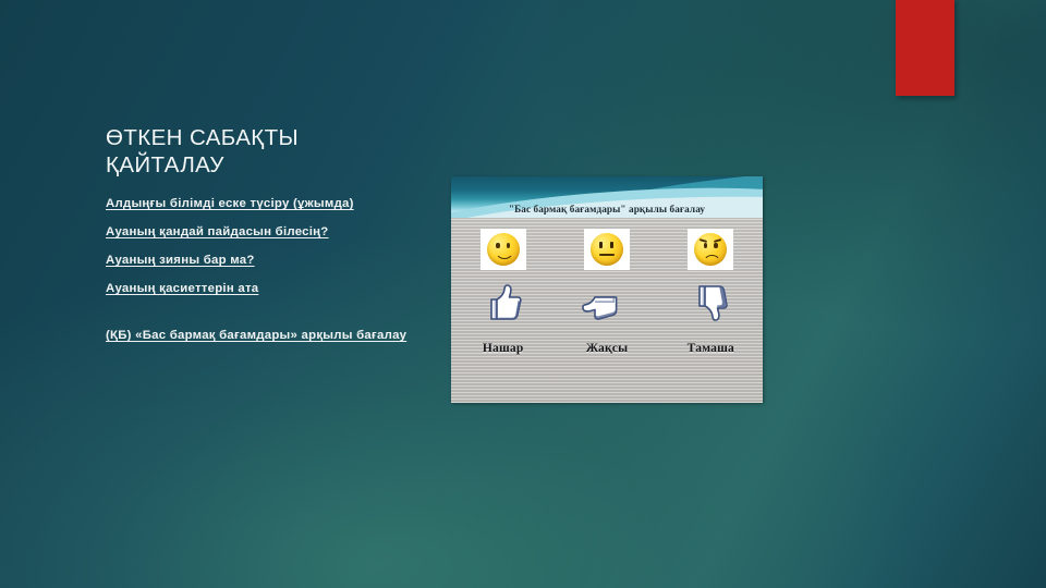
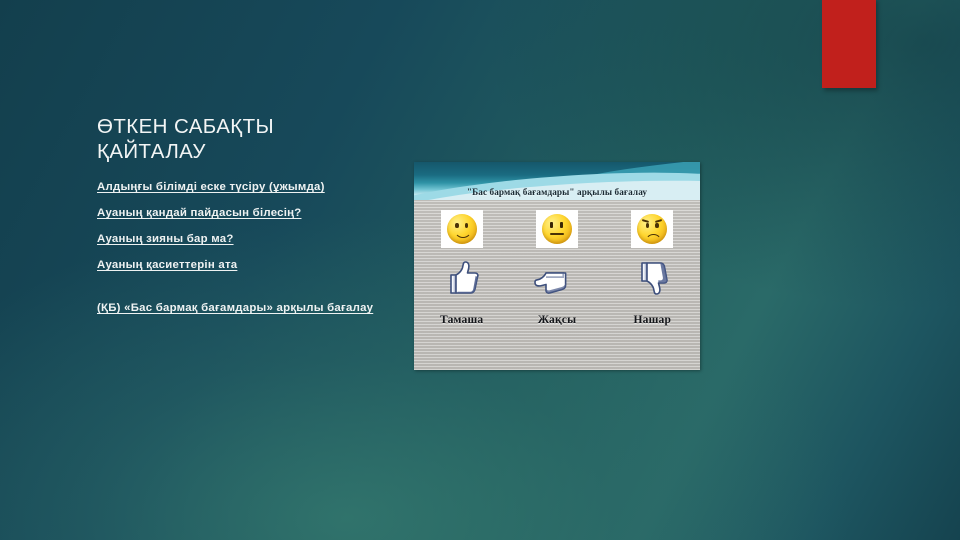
  ӨТКЕН САБАҚТЫ
  ҚАЙТАЛАУ
  Алдыңғы білімді еске түсіру (ұжымда)
  Ауаның қандай пайдасын білесің?
  Ауаның зияны бар ма?
  Ауаның қасиеттерін ата
  (ҚБ) «Бас бармақ бағамдары» арқылы бағалау
  "Бас бармақ бағамдары" арқылы бағалау
- Нашар
+ Тамаша
  Жақсы
- Тамаша
+ Нашар
